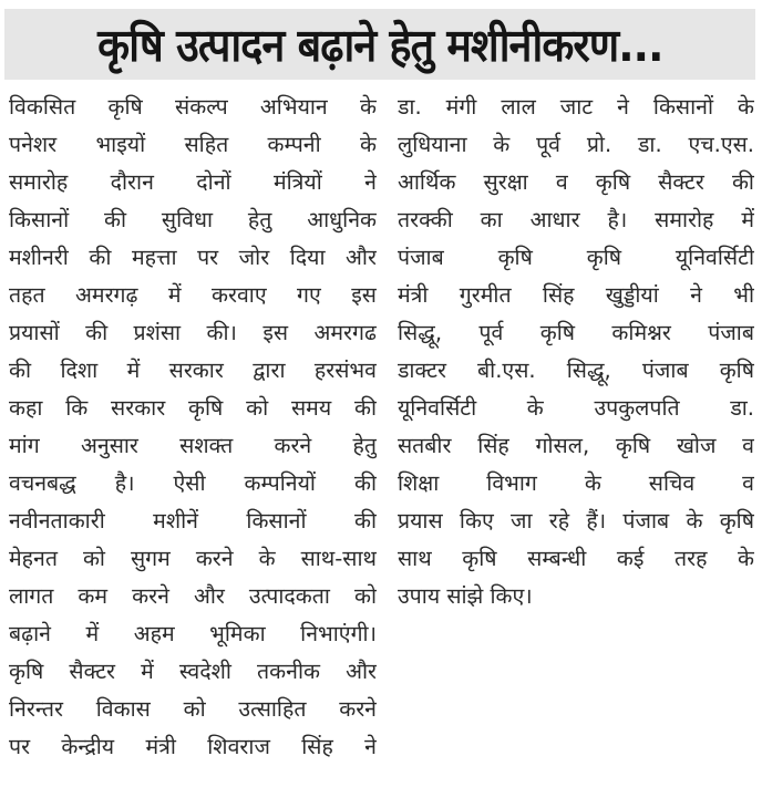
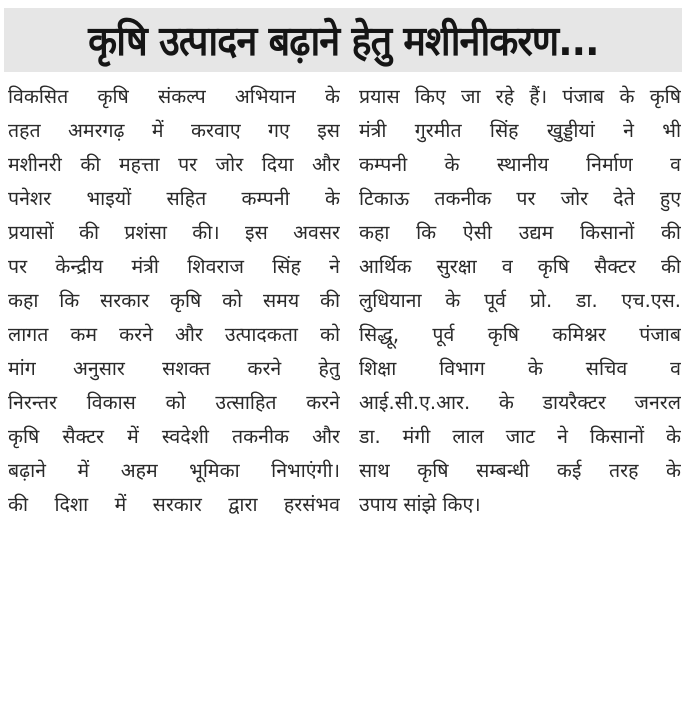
  कृषि उत्पादन बढ़ाने हेतु मशीनीकरण...
  विकसित कृषि संकल्प अभियान के
- पनेशर भाइयों सहित कम्पनी के
+ तहत अमरगढ़ में करवाए गए इस
- समारोह दौरान दोनों मंत्रियों ने
- किसानों की सुविधा हेतु आधुनिक
  मशीनरी की महत्ता पर जोर दिया और
- तहत अमरगढ़ में करवाए गए इस
+ पनेशर भाइयों सहित कम्पनी के
- प्रयासों की प्रशंसा की। इस अमरगढ
+ प्रयासों की प्रशंसा की। इस अवसर
- की दिशा में सरकार द्वारा हरसंभव
+ पर केन्द्रीय मंत्री शिवराज सिंह ने
  कहा कि सरकार कृषि को समय की
- मांग अनुसार सशक्त करने हेतु
+ लागत कम करने और उत्पादकता को
- वचनबद्ध है। ऐसी कम्पनियों की
- नवीनताकारी मशीनें किसानों की
- मेहनत को सुगम करने के साथ-साथ
- लागत कम करने और उत्पादकता को
+ मांग अनुसार सशक्त करने हेतु
- बढ़ाने में अहम भूमिका निभाएंगी।
+ निरन्तर विकास को उत्साहित करने
  कृषि सैक्टर में स्वदेशी तकनीक और
- निरन्तर विकास को उत्साहित करने
+ बढ़ाने में अहम भूमिका निभाएंगी।
- पर केन्द्रीय मंत्री शिवराज सिंह ने
+ की दिशा में सरकार द्वारा हरसंभव
- डा. मंगी लाल जाट ने किसानों के
+ प्रयास किए जा रहे हैं। पंजाब के कृषि
- लुधियाना के पूर्व प्रो. डा. एच.एस.
+ मंत्री गुरमीत सिंह खुड्डीयां ने भी
+ कम्पनी के स्थानीय निर्माण व
+ टिकाऊ तकनीक पर जोर देते हुए
+ कहा कि ऐसी उद्यम किसानों की
  आर्थिक सुरक्षा व कृषि सैक्टर की
- तरक्की का आधार है। समारोह में
- पंजाब कृषि कृषि यूनिवर्सिटी
- मंत्री गुरमीत सिंह खुड्डीयां ने भी
+ लुधियाना के पूर्व प्रो. डा. एच.एस.
  सिद्धू, पूर्व कृषि कमिश्नर पंजाब
- डाक्टर बी.एस. सिद्धू, पंजाब कृषि
- यूनिवर्सिटी के उपकुलपति डा.
- सतबीर सिंह गोसल, कृषि खोज व
  शिक्षा विभाग के सचिव व
+ आई.सी.ए.आर. के डायरैक्टर जनरल
- प्रयास किए जा रहे हैं। पंजाब के कृषि
+ डा. मंगी लाल जाट ने किसानों के
  साथ कृषि सम्बन्धी कई तरह के
  उपाय सांझे किए।
